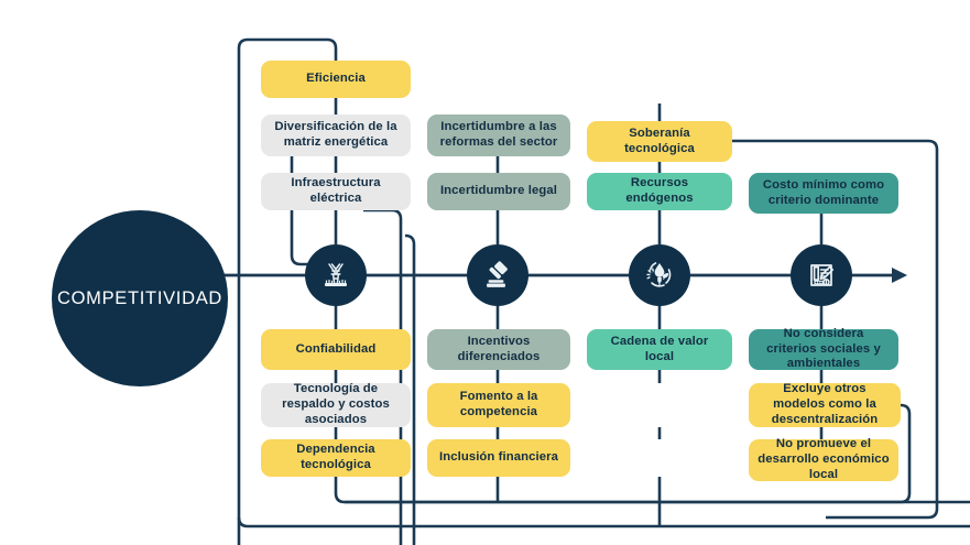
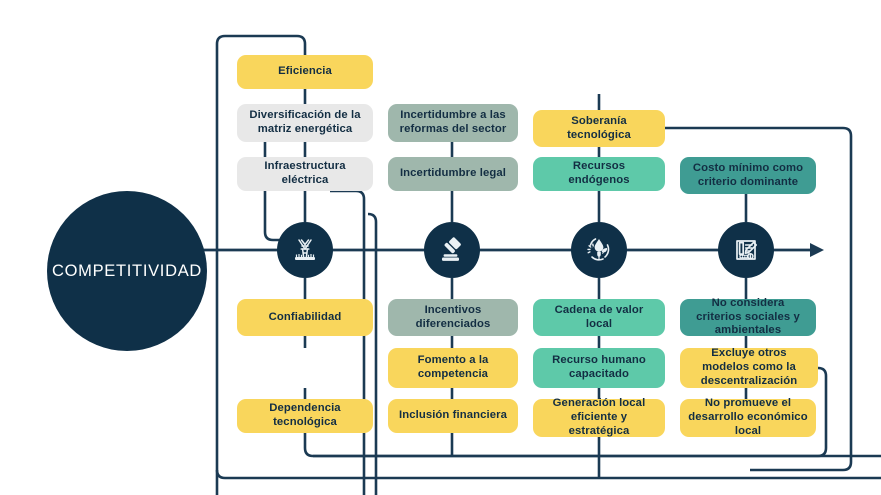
  COMPETITIVIDAD
  Eficiencia
  Diversificación de la matriz energética
  Infraestructura eléctrica
  Confiabilidad
- Tecnología de respaldo y costos asociados
  Dependencia tecnológica
  Incertidumbre a las reformas del sector
  Incertidumbre legal
  Incentivos diferenciados
  Fomento a la competencia
  Inclusión financiera
  Soberanía tecnológica
  Recursos endógenos
  Cadena de valor local
+ Recurso humano capacitado
+ Generación local eficiente y estratégica
  Costo mínimo como criterio dominante
  No considera criterios sociales y ambientales
  Excluye otros modelos como la descentralización
  No promueve el desarrollo económico local
